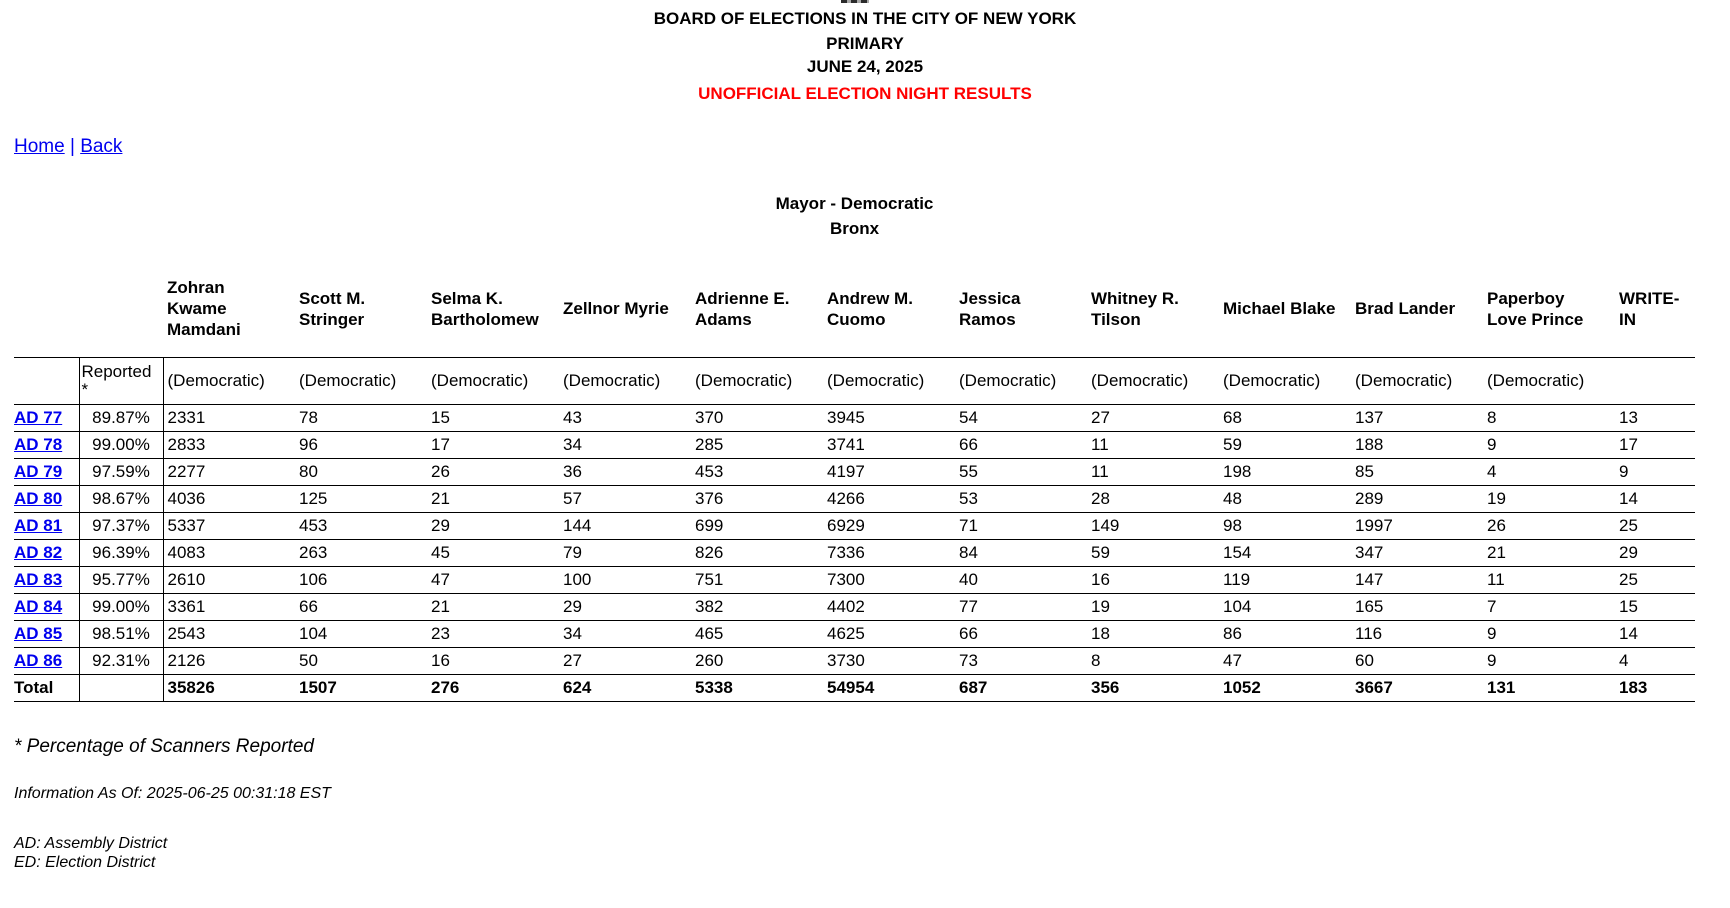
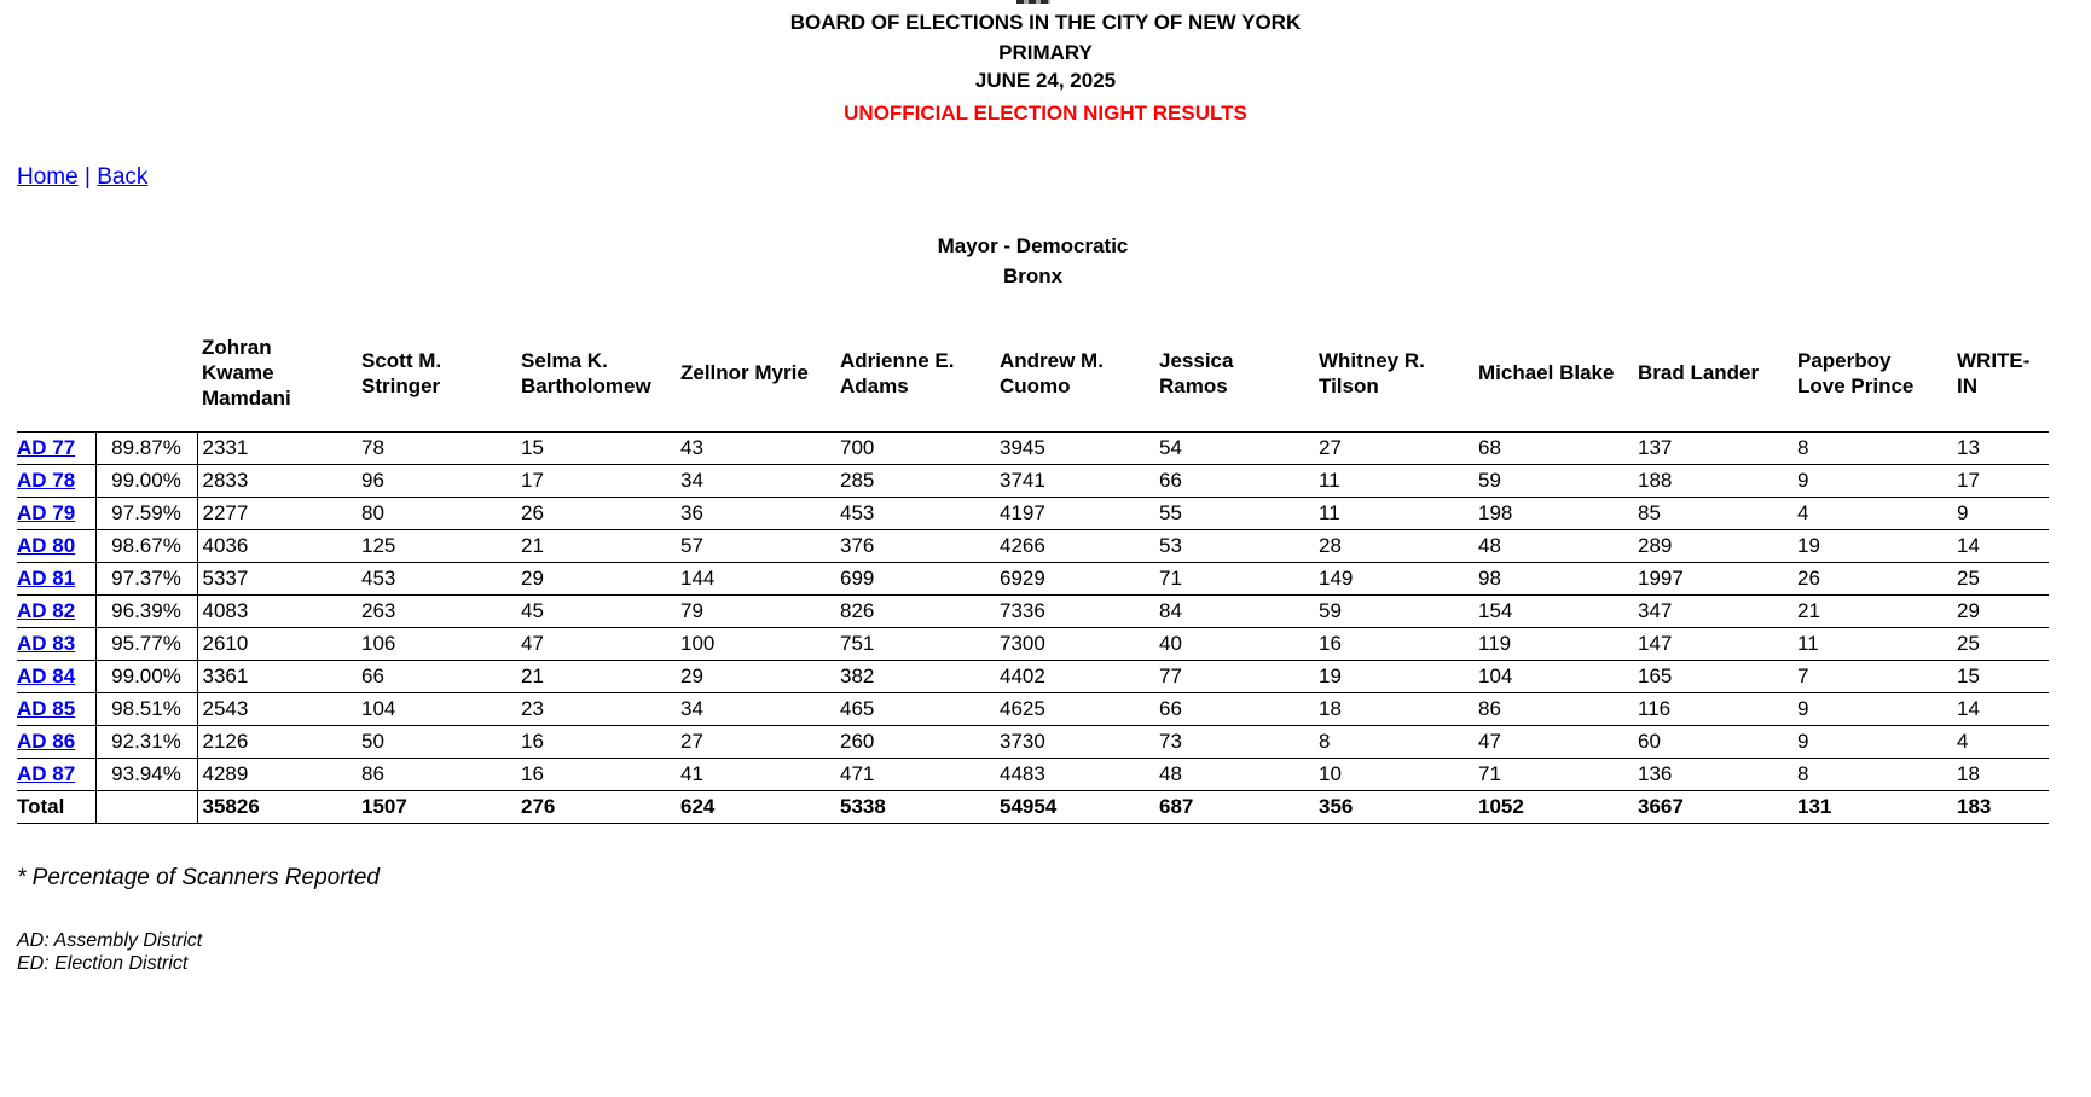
  BOARD OF ELECTIONS IN THE CITY OF NEW YORK
  PRIMARY
  JUNE 24, 2025
  UNOFFICIAL ELECTION NIGHT RESULTS
  Home | Back
  Mayor - Democratic
  Bronx
  		Zohran Kwame Mamdani	Scott M. Stringer	Selma K. Bartholomew	Zellnor Myrie	Adrienne E. Adams	Andrew M. Cuomo	Jessica Ramos	Whitney R. Tilson	Michael Blake	Brad Lander	Paperboy Love Prince	WRITE-IN
- 	Reported*	(Democratic)	(Democratic)	(Democratic)	(Democratic)	(Democratic)	(Democratic)	(Democratic)	(Democratic)	(Democratic)	(Democratic)	(Democratic)
- AD 77	89.87%	2331	78	15	43	370	3945	54	27	68	137	8	13
+ AD 77	89.87%	2331	78	15	43	700	3945	54	27	68	137	8	13
  AD 78	99.00%	2833	96	17	34	285	3741	66	11	59	188	9	17
  AD 79	97.59%	2277	80	26	36	453	4197	55	11	198	85	4	9
  AD 80	98.67%	4036	125	21	57	376	4266	53	28	48	289	19	14
  AD 81	97.37%	5337	453	29	144	699	6929	71	149	98	1997	26	25
  AD 82	96.39%	4083	263	45	79	826	7336	84	59	154	347	21	29
  AD 83	95.77%	2610	106	47	100	751	7300	40	16	119	147	11	25
  AD 84	99.00%	3361	66	21	29	382	4402	77	19	104	165	7	15
  AD 85	98.51%	2543	104	23	34	465	4625	66	18	86	116	9	14
  AD 86	92.31%	2126	50	16	27	260	3730	73	8	47	60	9	4
+ AD 87	93.94%	4289	86	16	41	471	4483	48	10	71	136	8	18
  Total		35826	1507	276	624	5338	54954	687	356	1052	3667	131	183
  * Percentage of Scanners Reported
- Information As Of: 2025-06-25 00:31:18 EST
  AD: Assembly District
  ED: Election District
